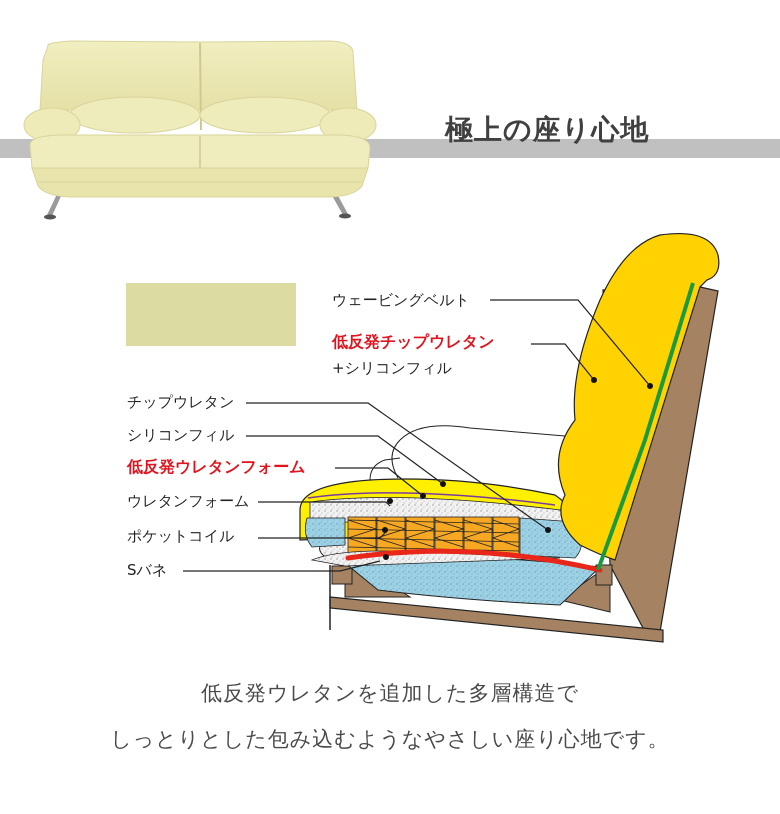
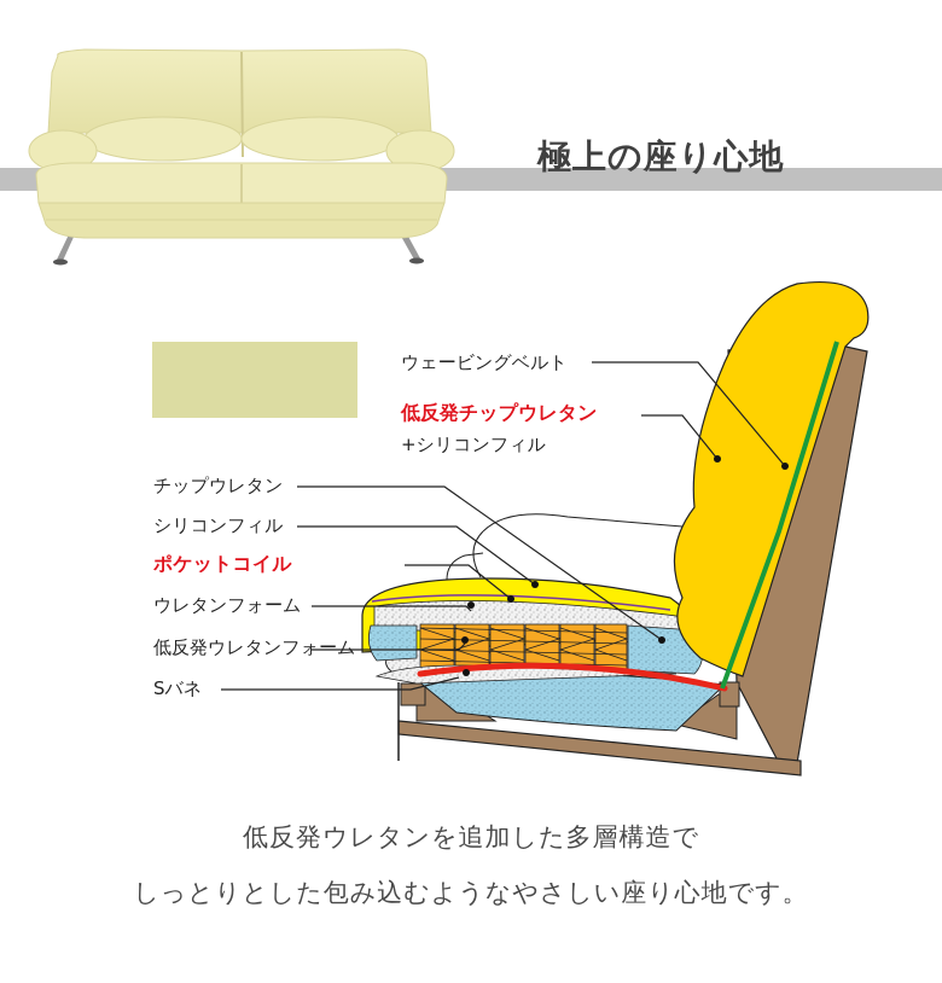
  極上の座り心地
  ウェービングベルト
  低反発チップウレタン
  +シリコンフィル
  チップウレタン
  シリコンフィル
- 低反発ウレタンフォーム
+ ポケットコイル
  ウレタンフォーム
- ポケットコイル
+ 低反発ウレタンフォーム
  Sバネ
  低反発ウレタンを追加した多層構造で
  しっとりとした包み込むようなやさしい座り心地です。
